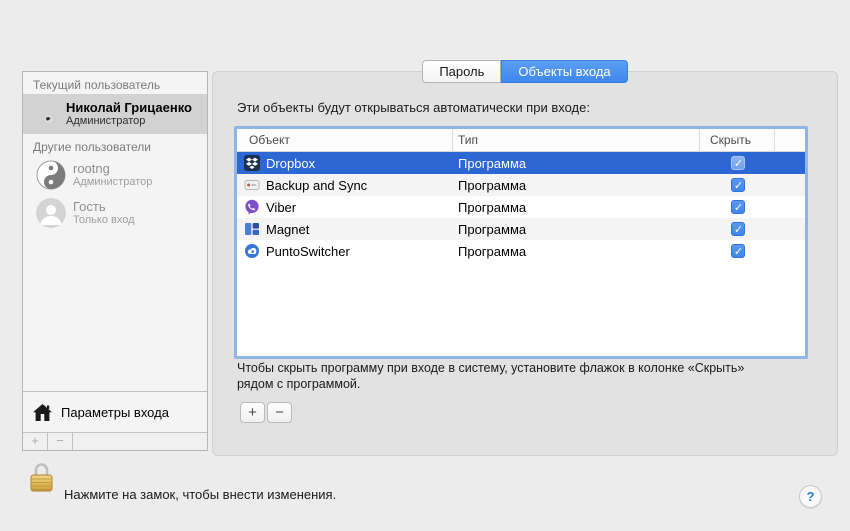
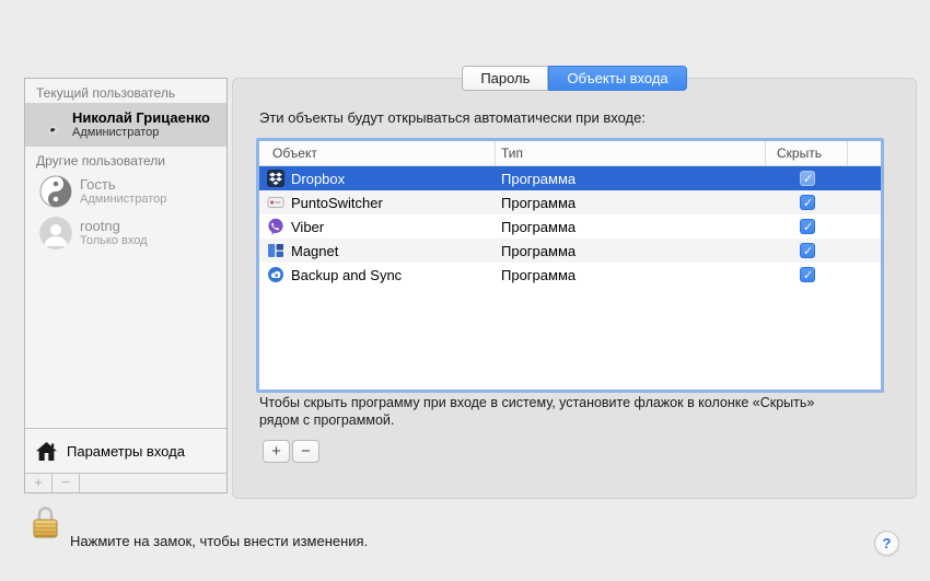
  Текущий пользователь
  Николай Грицаенко
  Администратор
  Другие пользователи
- rootng
+ Гость
  Администратор
- Гость
+ rootng
  Только вход
  Параметры входа
  +
  −
  Пароль
  Объекты входа
  Эти объекты будут открываться автоматически при входе:
  Объект
  Тип
  Скрыть
  Dropbox
  Программа
- Backup and Sync
+ PuntoSwitcher
  Программа
  Viber
  Программа
  Magnet
  Программа
- PuntoSwitcher
+ Backup and Sync
  Программа
  Чтобы скрыть программу при входе в систему, установите флажок в колонке «Скрыть»
  рядом с программой.
  +
  −
  Нажмите на замок, чтобы внести изменения.
  ?
